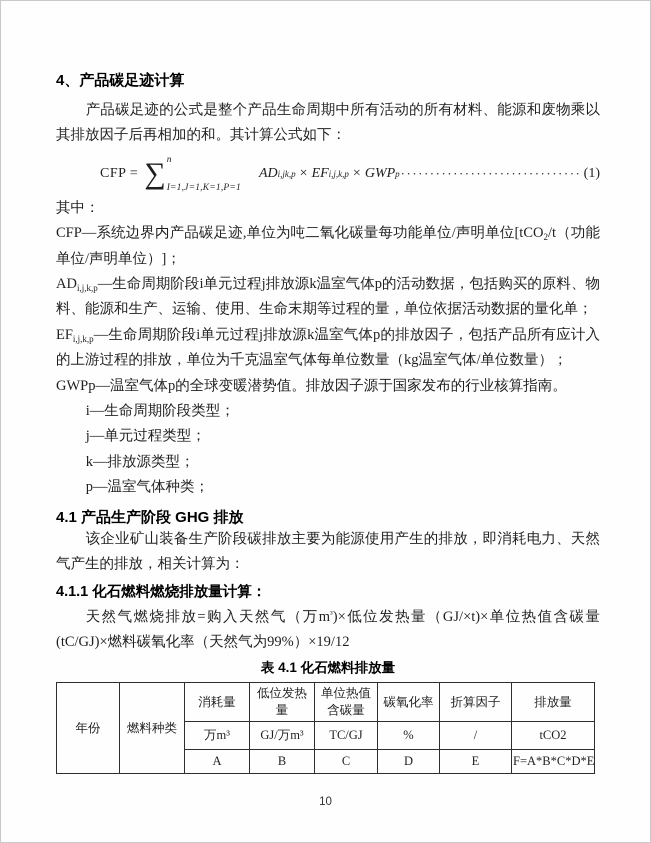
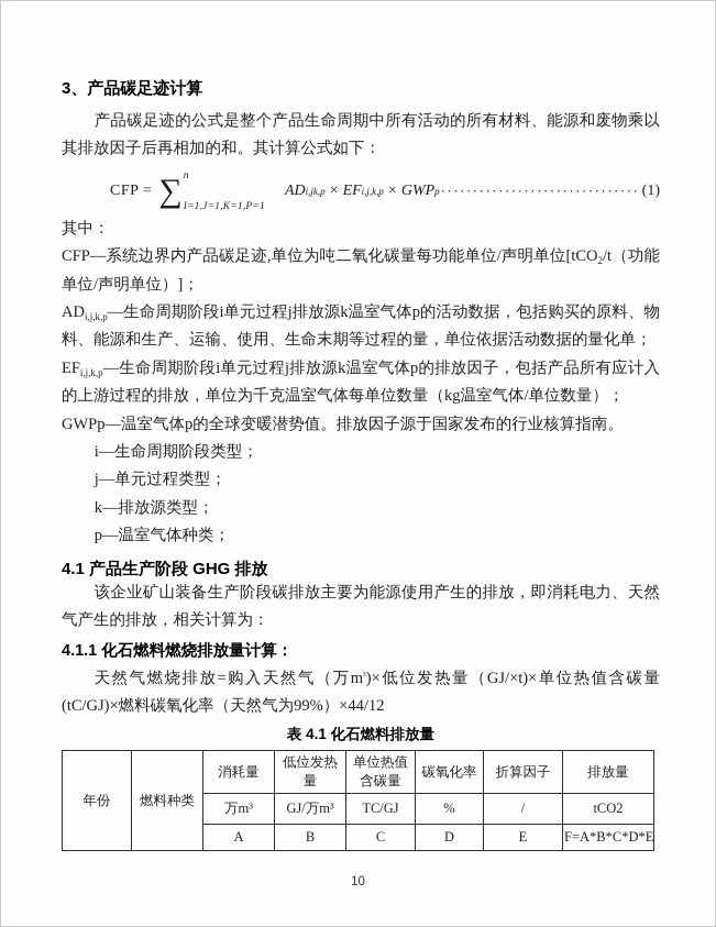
- 4、产品碳足迹计算
+ 3、产品碳足迹计算
  产品碳足迹的公式是整个产品生命周期中所有活动的所有材料、能源和废物乘以其排放因子后再相加的和。其计算公式如下：
  CFP =
  ∑
  n
  I=1,J=1,K=1,P=1
  AD
  i,jk,p
  ×
  EF
  i,j,k,p
  ×
  GWP
  p
  (1)
  其中：
  CFP—系统边界内产品碳足迹,单位为吨二氧化碳量每功能单位/声明单位[tCO2/t（功能单位/声明单位）]；
  ADi,j,k,p—生命周期阶段i单元过程j排放源k温室气体p的活动数据，包括购买的原料、物料、能源和生产、运输、使用、生命末期等过程的量，单位依据活动数据的量化单；
  EFi,j,k,p—生命周期阶段i单元过程j排放源k温室气体p的排放因子，包括产品所有应计入的上游过程的排放，单位为千克温室气体每单位数量（kg温室气体/单位数量）；
  GWPp—温室气体p的全球变暖潜势值。排放因子源于国家发布的行业核算指南。
  i—生命周期阶段类型；
  j—单元过程类型；
  k—排放源类型；
  p—温室气体种类；
  4.1 产品生产阶段 GHG 排放
  该企业矿山装备生产阶段碳排放主要为能源使用产生的排放，即消耗电力、天然气产生的排放，相关计算为：
  4.1.1 化石燃料燃烧排放量计算：
- 天然气燃烧排放=购入天然气（万m³)×低位发热量（GJ/×t)×单位热值含碳量(tC/GJ)×燃料碳氧化率（天然气为99%）×19/12
+ 天然气燃烧排放=购入天然气（万m³)×低位发热量（GJ/×t)×单位热值含碳量(tC/GJ)×燃料碳氧化率（天然气为99%）×44/12
  表 4.1 化石燃料排放量
  年份	燃料种类	消耗量	低位发热量	单位热值含碳量	碳氧化率	折算因子	排放量
  万m³	GJ/万m³	TC/GJ	%	/	tCO2
  A	B	C	D	E	F=A*B*C*D*E
  10
